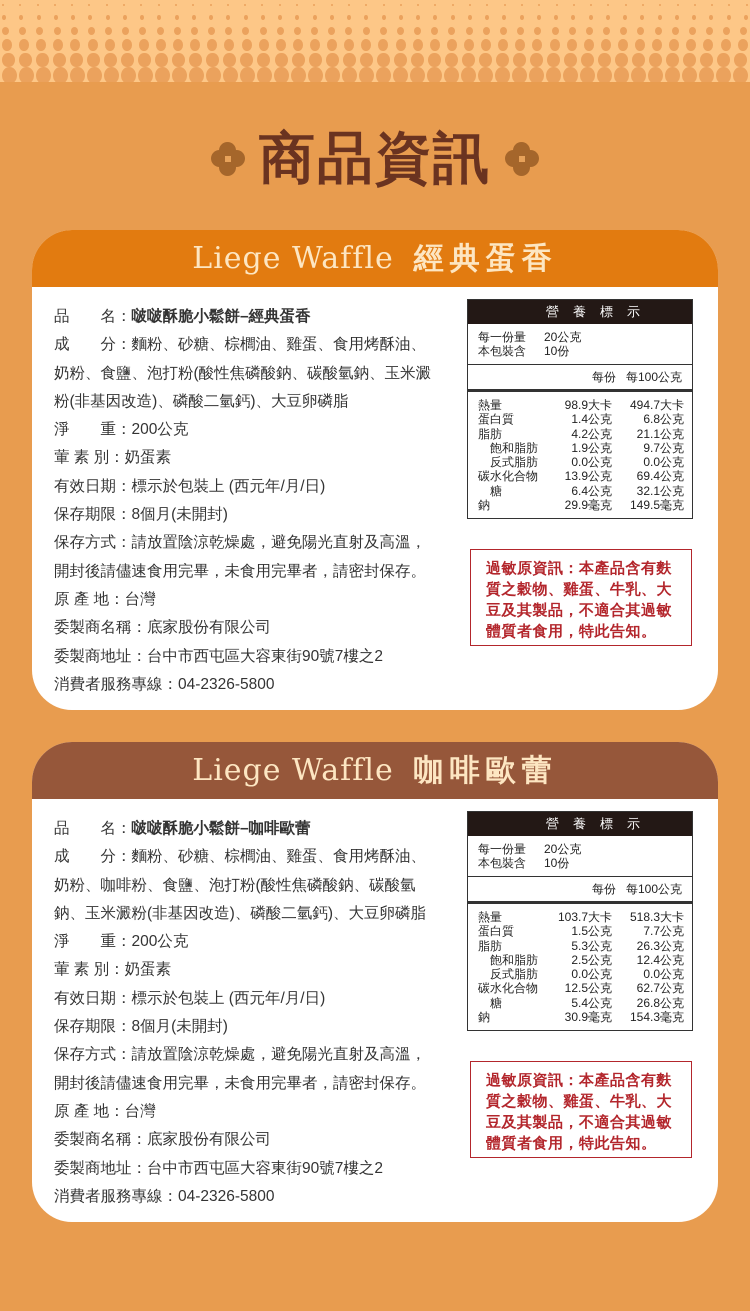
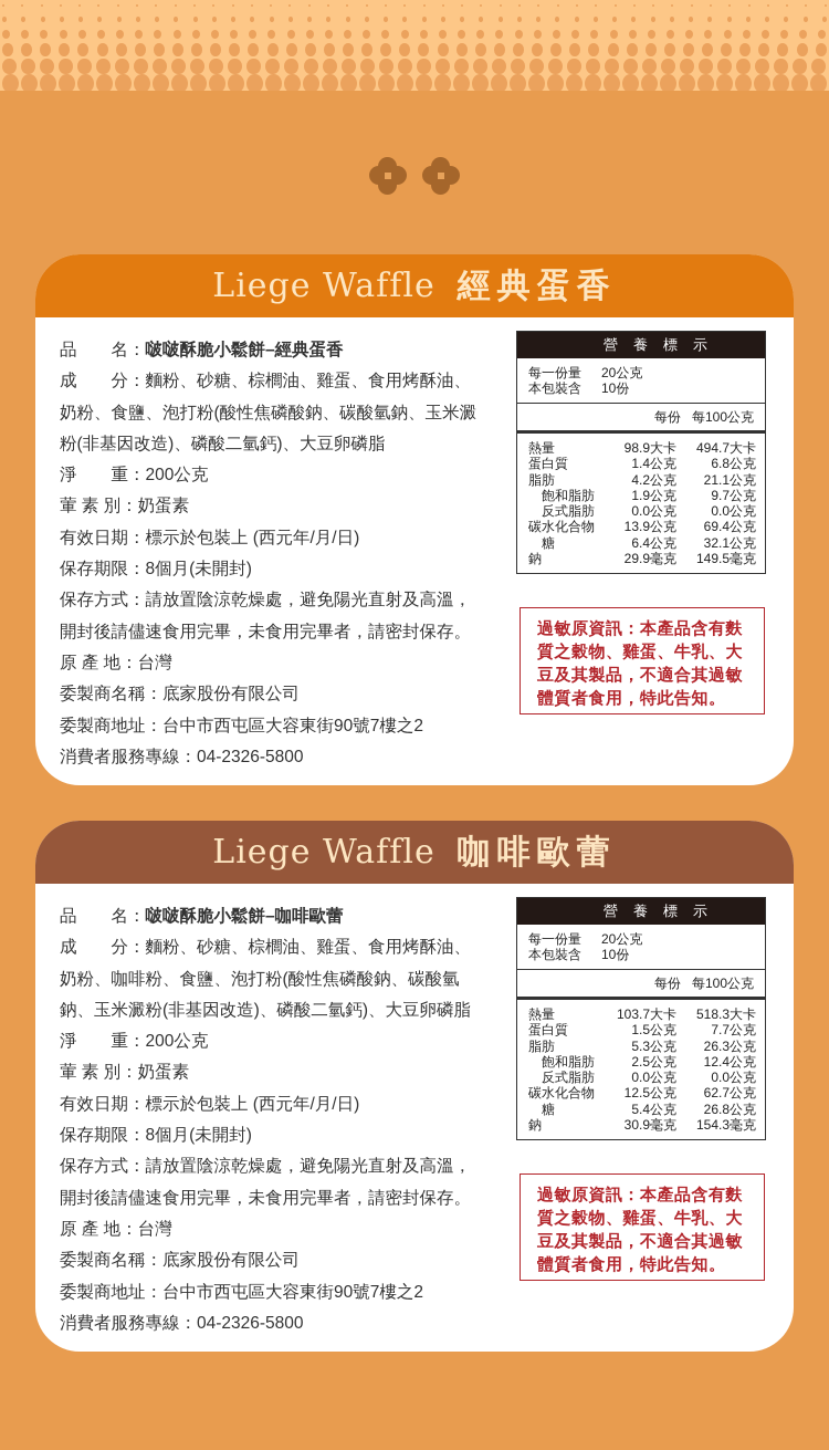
- 商品資訊
  Liege Waffle
  經典蛋香
  品 名：啵啵酥脆小鬆餅–經典蛋香
  成 分：麵粉、砂糖、棕櫚油、雞蛋、食用烤酥油、
  奶粉、食鹽、泡打粉(酸性焦磷酸鈉、碳酸氫鈉、玉米澱
  粉(非基因改造)、磷酸二氫鈣)、大豆卵磷脂
  淨 重：200公克
  葷 素 別：奶蛋素
  有效日期：標示於包裝上 (西元年/月/日)
  保存期限：8個月(未開封)
  保存方式：請放置陰涼乾燥處，避免陽光直射及高溫，
  開封後請儘速食用完畢，未食用完畢者，請密封保存。
  原 產 地：台灣
  委製商名稱：底家股份有限公司
  委製商地址：台中市西屯區大容東街90號7樓之2
  消費者服務專線：04-2326-5800
  營養標示
  每一份量
  20公克
  本包裝含
  10份
  每份
  每100公克
  熱量
  98.9大卡
  494.7大卡
  蛋白質
  1.4公克
  6.8公克
  脂肪
  4.2公克
  21.1公克
  飽和脂肪
  1.9公克
  9.7公克
  反式脂肪
  0.0公克
  0.0公克
  碳水化合物
  13.9公克
  69.4公克
  糖
  6.4公克
  32.1公克
  鈉
  29.9毫克
  149.5毫克
  過敏原資訊：本產品含有麩
  質之穀物、雞蛋、牛乳、大
  豆及其製品，不適合其過敏
  體質者食用，特此告知。
  Liege Waffle
  咖啡歐蕾
  品 名：啵啵酥脆小鬆餅–咖啡歐蕾
  成 分：麵粉、砂糖、棕櫚油、雞蛋、食用烤酥油、
  奶粉、咖啡粉、食鹽、泡打粉(酸性焦磷酸鈉、碳酸氫
  鈉、玉米澱粉(非基因改造)、磷酸二氫鈣)、大豆卵磷脂
  淨 重：200公克
  葷 素 別：奶蛋素
  有效日期：標示於包裝上 (西元年/月/日)
  保存期限：8個月(未開封)
  保存方式：請放置陰涼乾燥處，避免陽光直射及高溫，
  開封後請儘速食用完畢，未食用完畢者，請密封保存。
  原 產 地：台灣
  委製商名稱：底家股份有限公司
  委製商地址：台中市西屯區大容東街90號7樓之2
  消費者服務專線：04-2326-5800
  營養標示
  每一份量
  20公克
  本包裝含
  10份
  每份
  每100公克
  熱量
  103.7大卡
  518.3大卡
  蛋白質
  1.5公克
  7.7公克
  脂肪
  5.3公克
  26.3公克
  飽和脂肪
  2.5公克
  12.4公克
  反式脂肪
  0.0公克
  0.0公克
  碳水化合物
  12.5公克
  62.7公克
  糖
  5.4公克
  26.8公克
  鈉
  30.9毫克
  154.3毫克
  過敏原資訊：本產品含有麩
  質之穀物、雞蛋、牛乳、大
  豆及其製品，不適合其過敏
  體質者食用，特此告知。
